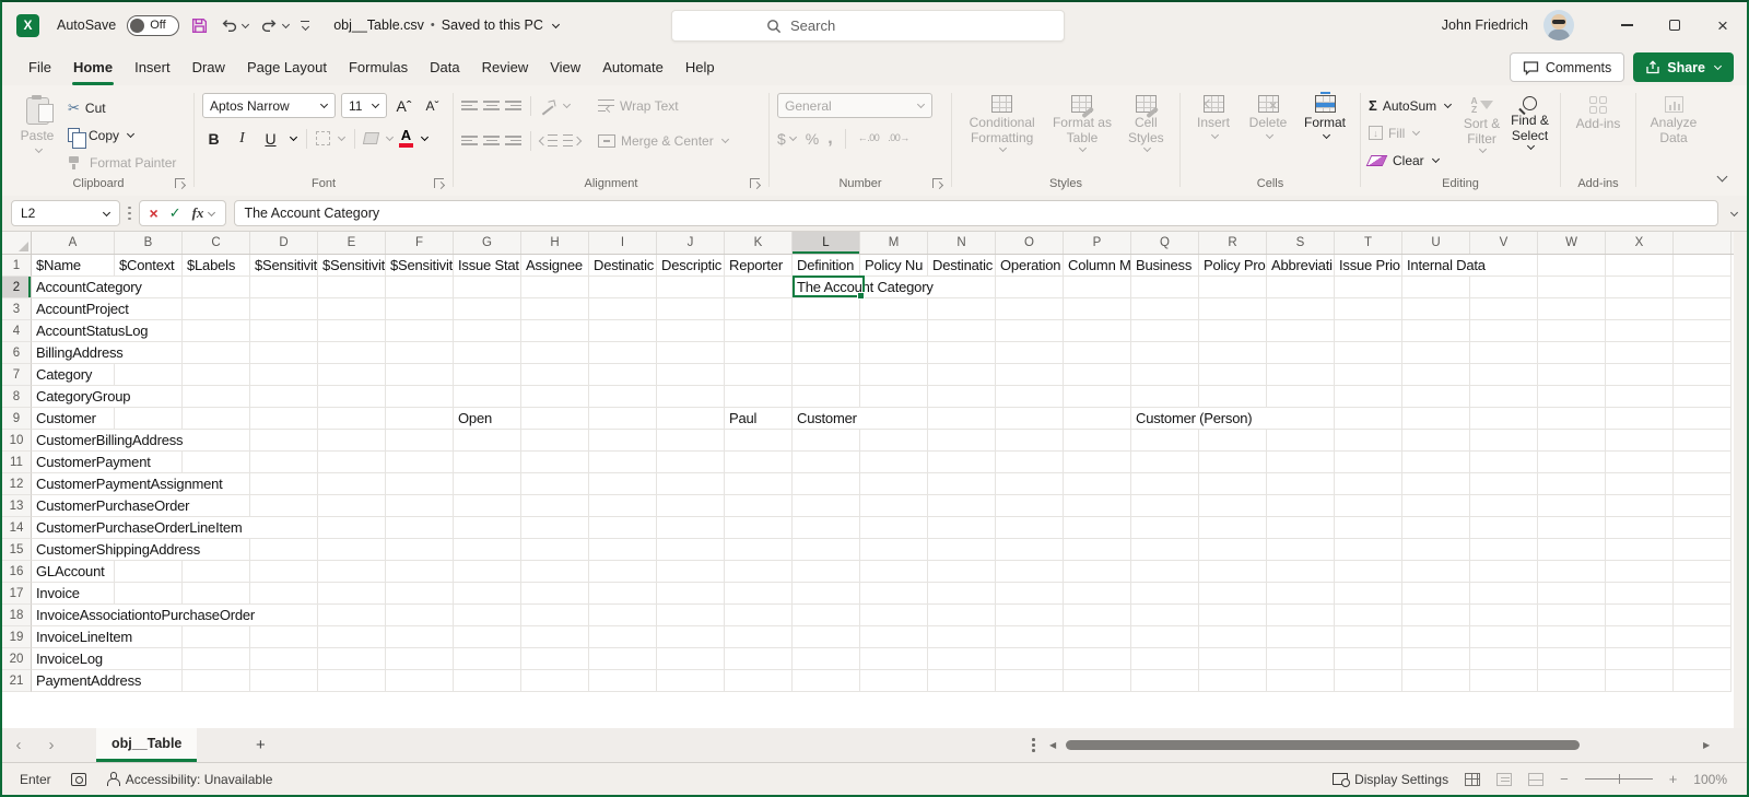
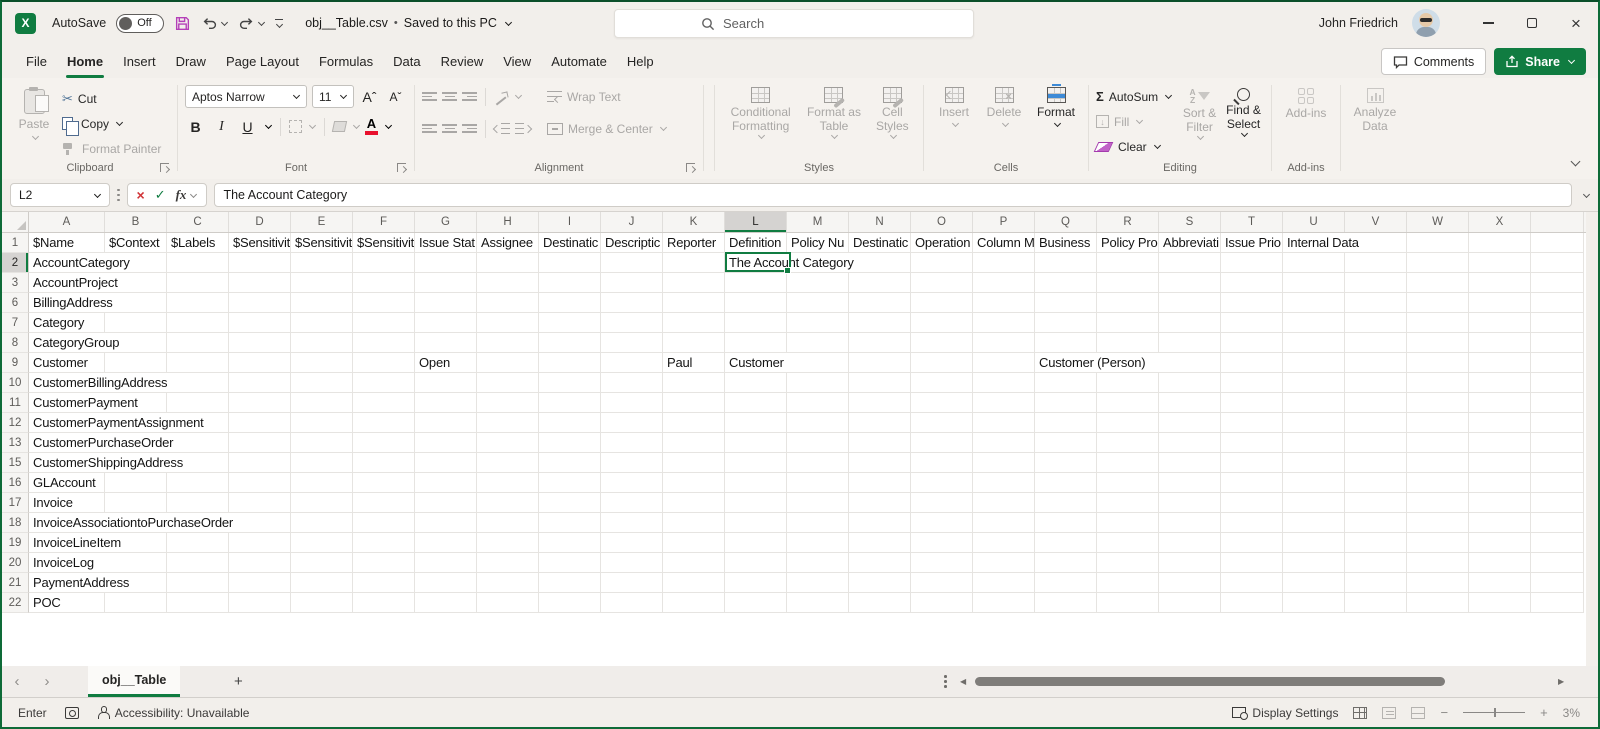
  X
  AutoSave
  Off
  obj__Table.csv
  •
  Saved to this PC
  Search
  John Friedrich
  ×
  File
  Home
  Insert
  Draw
  Page Layout
  Formulas
  Data
  Review
  View
  Automate
  Help
  Comments
  Share
  Paste
  ✂
  Cut
  Copy
  Format Painter
  Clipboard
  Aptos Narrow
  11
  Aˆ
  Aˇ
  B
  I
  U
  A
  Font
  Wrap Text
  Merge & Center
  Alignment
- General
- $
- %
- ,
- ←.00
- .00→
- Number
  Conditional Formatting
  Format as Table
  Cell Styles
  Styles
  Insert
  ×
  Delete
  Format
  Cells
  Σ
  AutoSum
  ↓
  Fill
  Clear
  A
  Z
  Sort & Filter
  Find & Select
  Editing
  Add-ins
  Add-ins
  Analyze Data
  L2
  ×
  ✓
  fx
  The Account Category
  A
  B
  C
  D
  E
  F
  G
  H
  I
  J
  K
  L
  M
  N
  O
  P
  Q
  R
  S
  T
  U
  V
  W
  X
  1
  $Name
  $Context
  $Labels
  $Sensitivit
  $Sensitivit
  $Sensitivit
  Issue Stat
  Assignee
  Destinatic
  Descriptic
  Reporter
  Definition
  Policy Nu
  Destinatic
  Operation
  Column M
  Business
  Policy Pro
  Abbreviati
  Issue Prio
  Internal Data
  2
  AccountCategory
  The Account Category
  3
  AccountProject
- 4
- AccountStatusLog
  6
  BillingAddress
  7
  Category
  8
  CategoryGroup
  9
  Customer
  Open
  Paul
  Customer
  Customer (Person)
  10
  CustomerBillingAddress
  11
  CustomerPayment
  12
  CustomerPaymentAssignment
  13
  CustomerPurchaseOrder
- 14
- CustomerPurchaseOrderLineItem
  15
  CustomerShippingAddress
  16
  GLAccount
  17
  Invoice
  18
  InvoiceAssociationtoPurchaseOrder
  19
  InvoiceLineItem
  20
  InvoiceLog
  21
  PaymentAddress
+ 22
+ POC
  ‹
  ›
  obj__Table
  +
  ◀
  ▶
  Enter
  Accessibility: Unavailable
  Display Settings
  −
  +
- 100%
+ 3%
